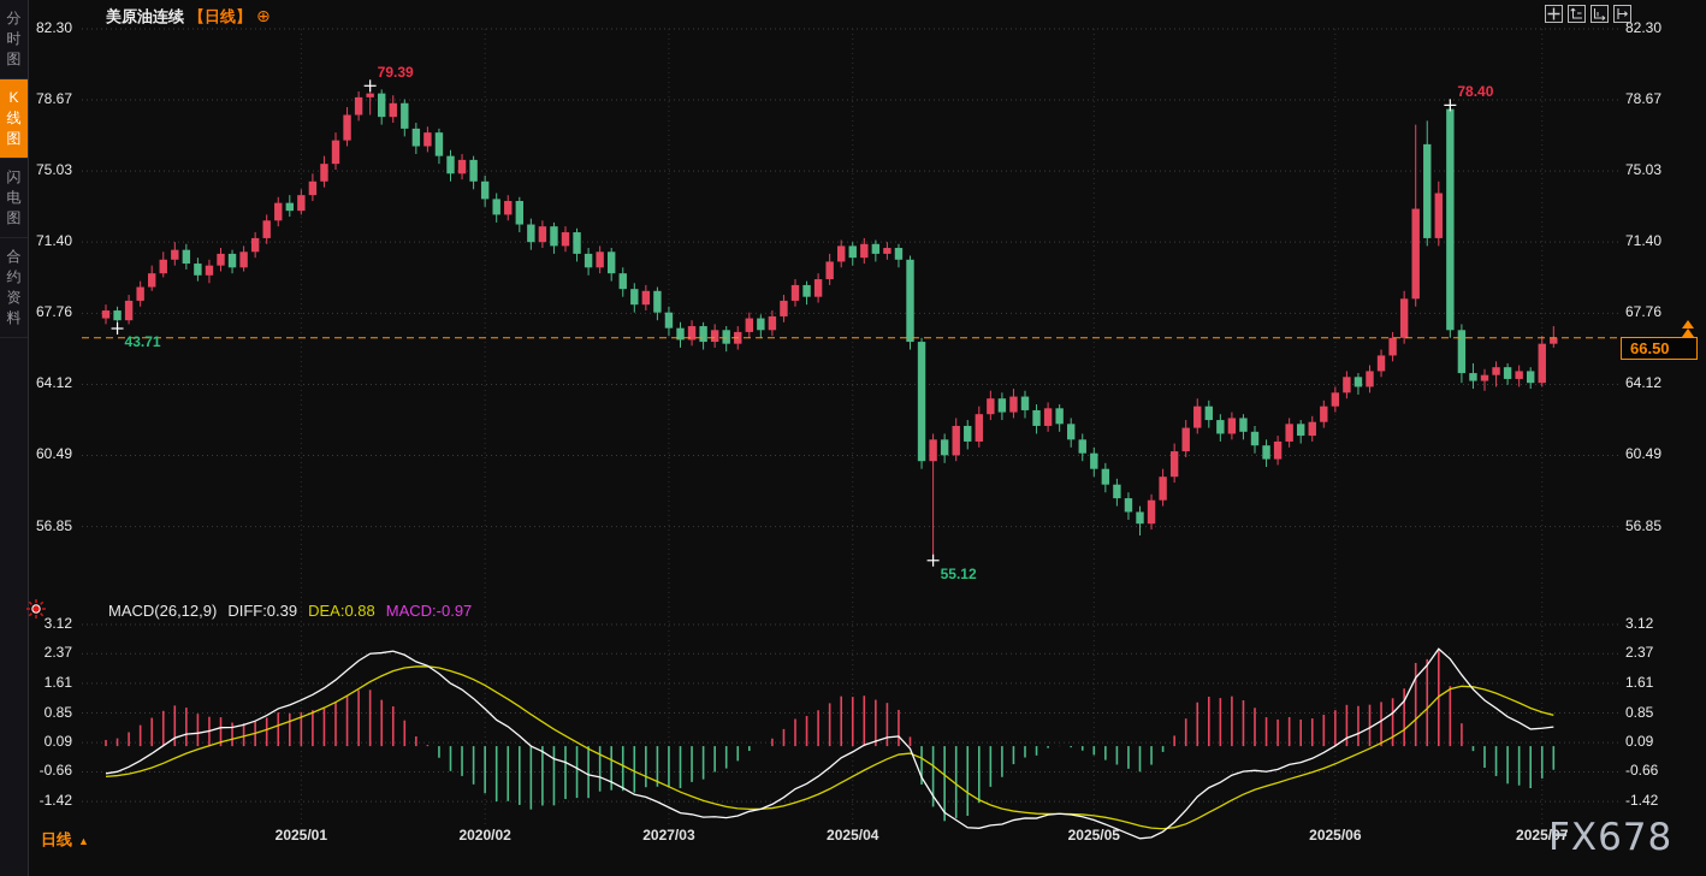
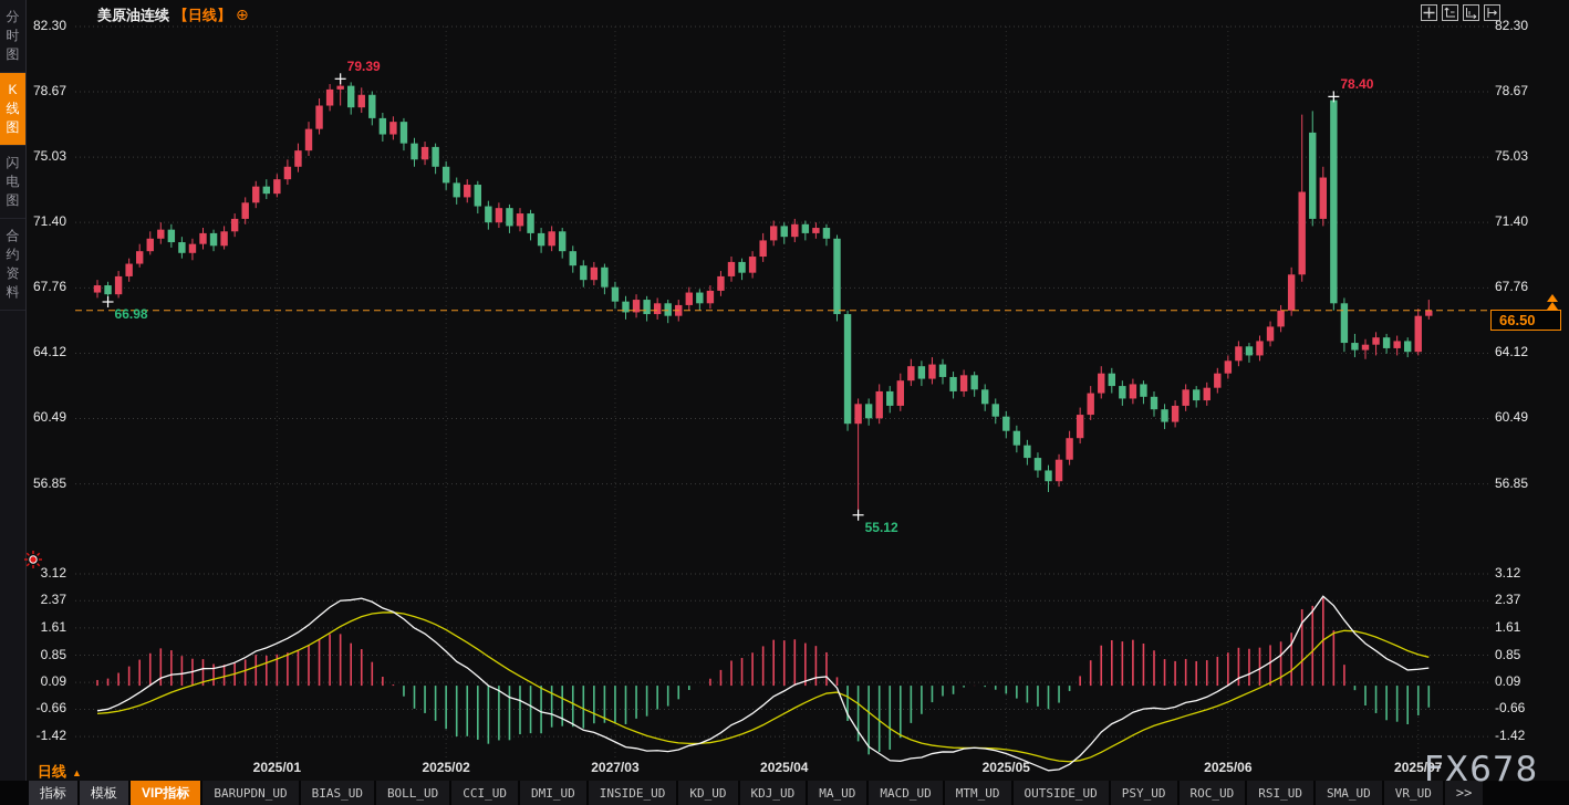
  分
  时
  图
  K
  线
  图
  闪
  电
  图
  合
  约
  资
  料
  美原油连续 【日线】 ⊕
- MACD(26,12,9) DIFF:0.39 DEA:0.88 MACD:-0.97
  66.50
  日线 ▲
+ 指标
+ 模板
+ VIP指标
+ BARUPDN_UD
+ BIAS_UD
+ BOLL_UD
+ CCI_UD
+ DMI_UD
+ INSIDE_UD
+ KD_UD
+ KDJ_UD
+ MA_UD
+ MACD_UD
+ MTM_UD
+ OUTSIDE_UD
+ PSY_UD
+ ROC_UD
+ RSI_UD
+ SMA_UD
+ VR_UD
+ >>
  FX678
  82.30
  82.30
  78.67
  78.67
  75.03
  75.03
  71.40
  71.40
  67.76
  67.76
  64.12
  64.12
  60.49
  60.49
  56.85
  56.85
  3.12
  3.12
  2.37
  2.37
  1.61
  1.61
  0.85
  0.85
  0.09
  0.09
  -0.66
  -0.66
  -1.42
  -1.42
  2025/01
- 2020/02
+ 2025/02
  2027/03
  2025/04
  2025/05
  2025/06
  2025/07
  79.39
- 43.71
+ 66.98
  78.40
  55.12
